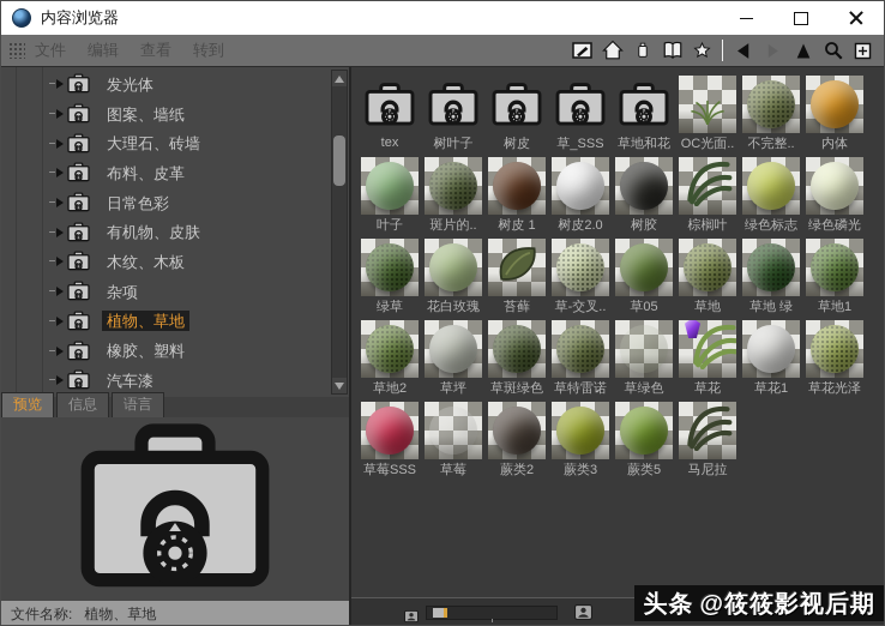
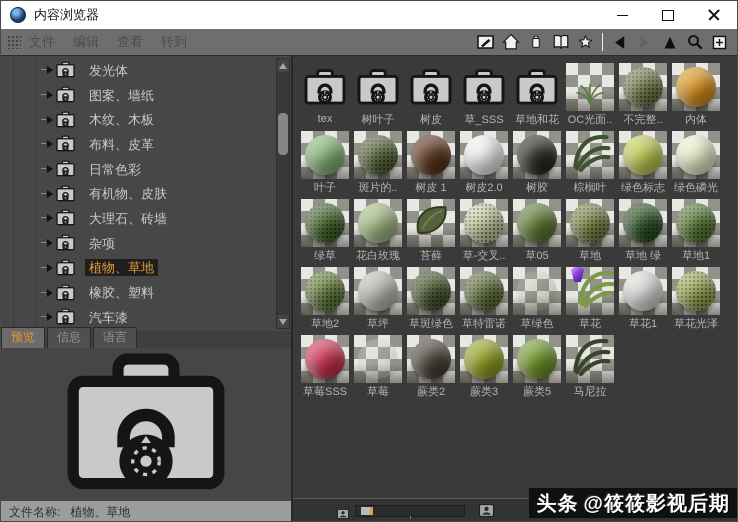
  内容浏览器
  文件 编辑 查看 转到
  发光体
  图案、墙纸
- 大理石、砖墙
+ 木纹、木板
  布料、皮革
  日常色彩
  有机物、皮肤
- 木纹、木板
+ 大理石、砖墙
  杂项
  植物、草地
  橡胶、塑料
  汽车漆
  预览
  信息
  语言
  文件名称:
  植物、草地
  tex
  树叶子
  树皮
  草_SSS
  草地和花
  OC光面..
  不完整..
  内体
  叶子
  斑片的..
  树皮 1
  树皮2.0
  树胶
  棕榈叶
  绿色标志
  绿色磷光
  绿草
  花白玫瑰
  苔藓
  草-交叉..
  草05
  草地
  草地 绿
  草地1
  草地2
  草坪
  草斑绿色
  草特雷诺
  草绿色
  草花
  草花1
  草花光泽
  草莓SSS
  草莓
  蕨类2
  蕨类3
  蕨类5
  马尼拉
  头条
  @筱筱影视后期
